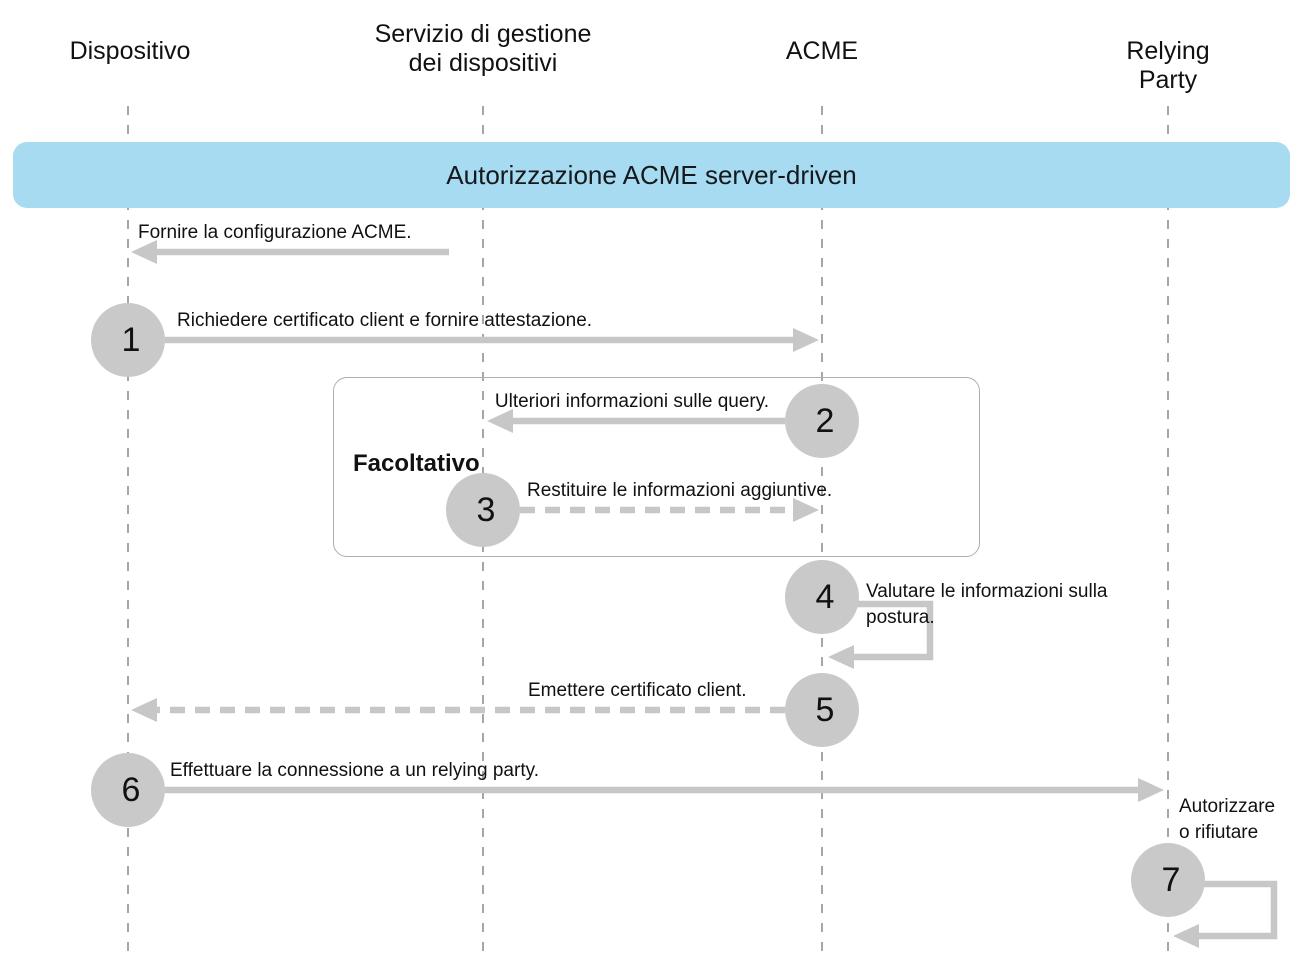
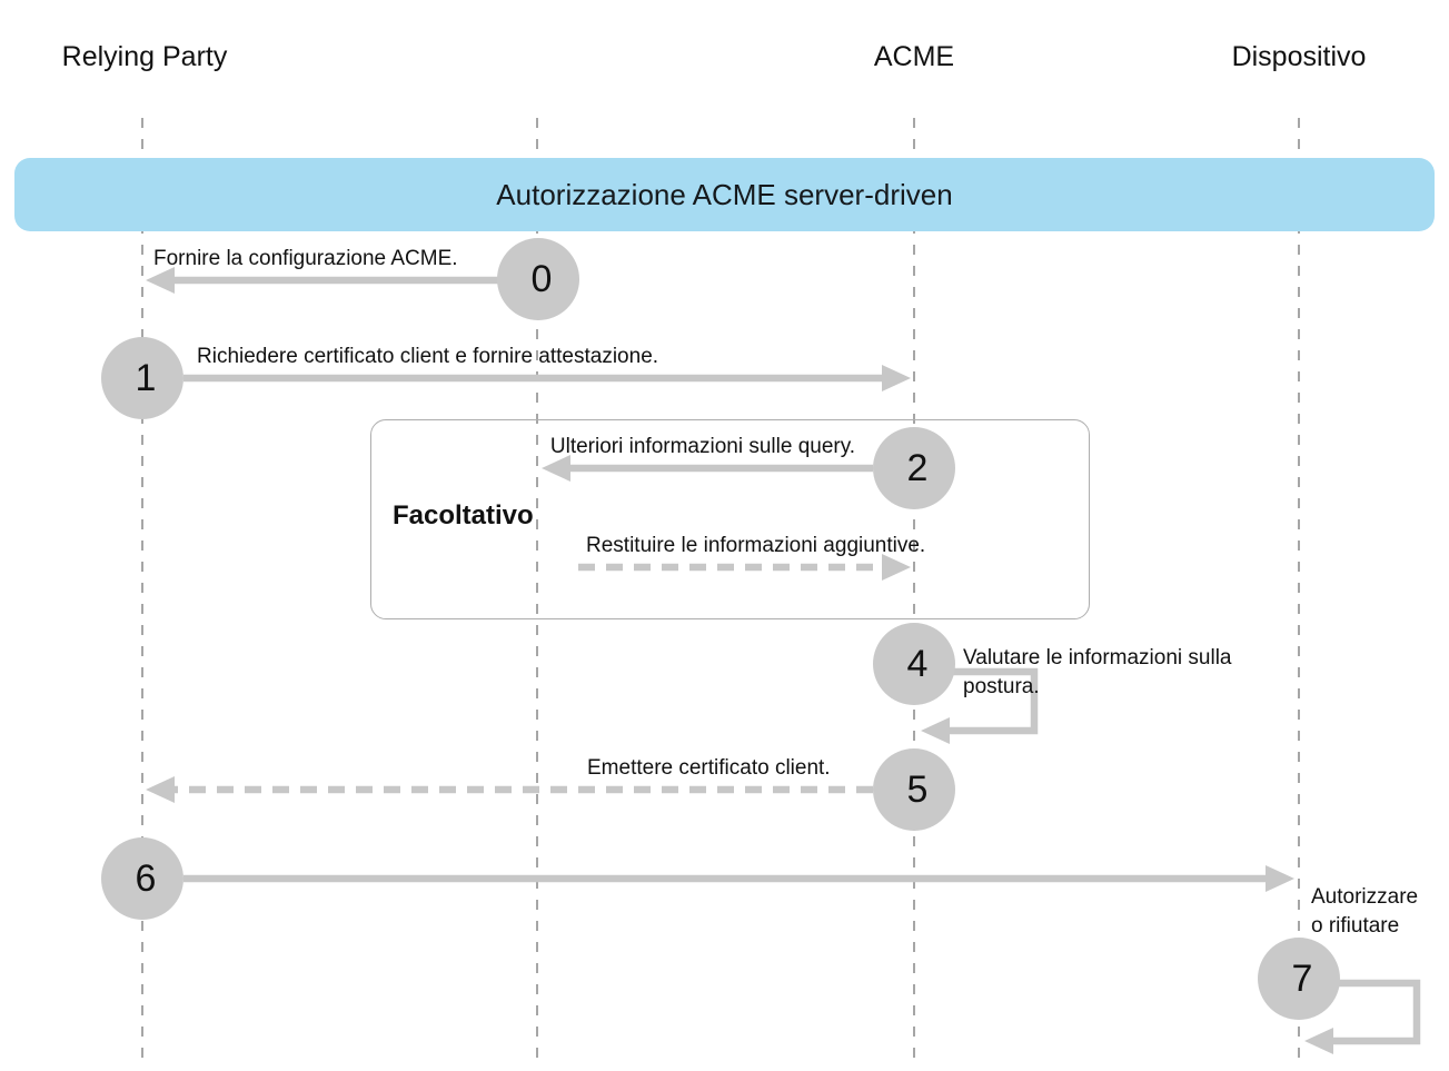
- Dispositivo
+ Relying Party
- Servizio di gestione
- dei dispositivi
  ACME
- Relying Party
+ Dispositivo
  Autorizzazione ACME server-driven
  Facoltativo
  Fornire la configurazione ACME.
  Richiedere certificato client e fornire attestazione.
  Ulteriori informazioni sulle query.
  Restituire le informazioni aggiuntive.
  Valutare le informazioni sulla postura.
  Emettere certificato client.
- Effettuare la connessione a un relying party.
  Autorizzare
  o rifiutare
+ 0
  1
  2
- 3
  4
  5
  6
  7
